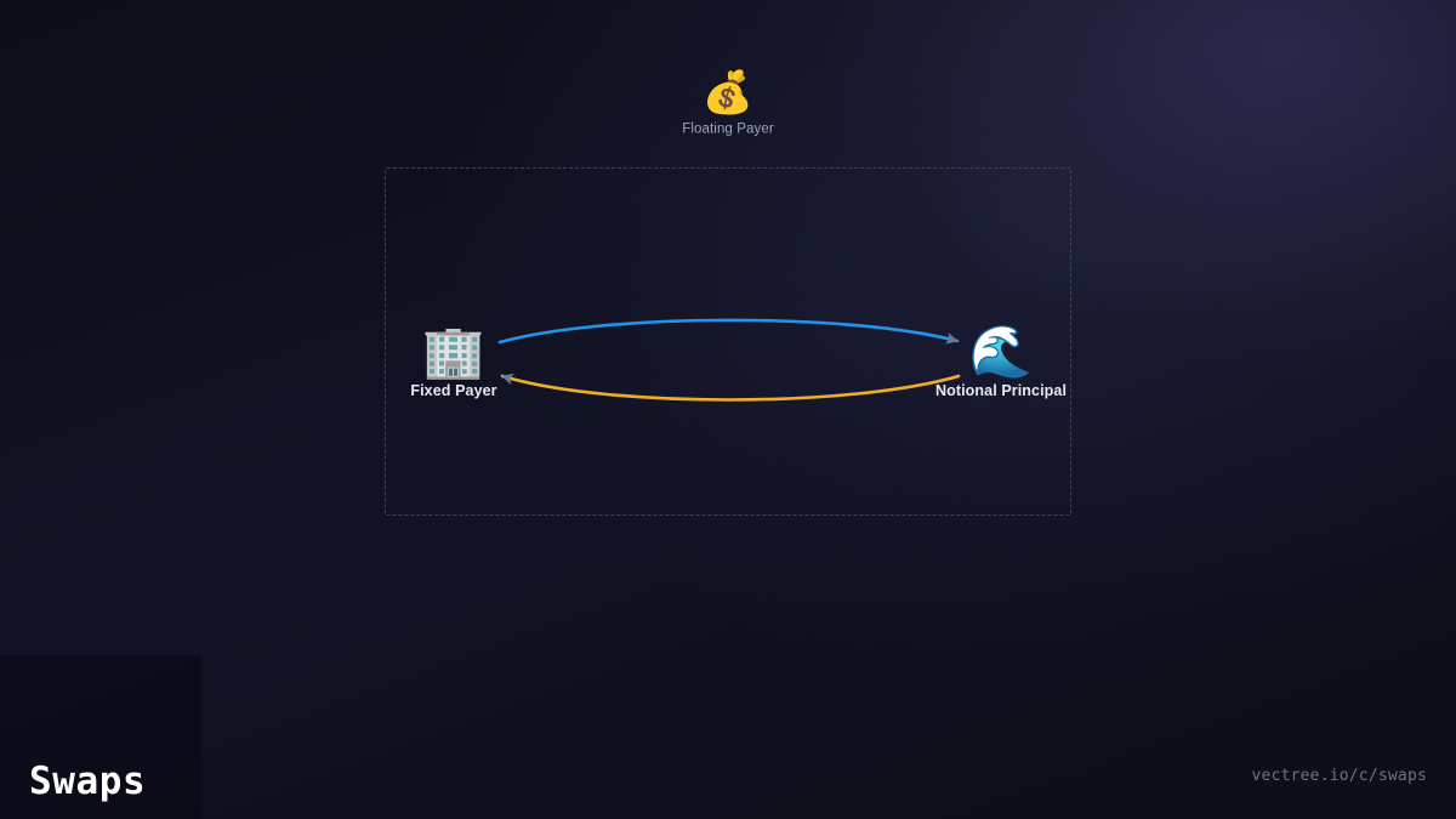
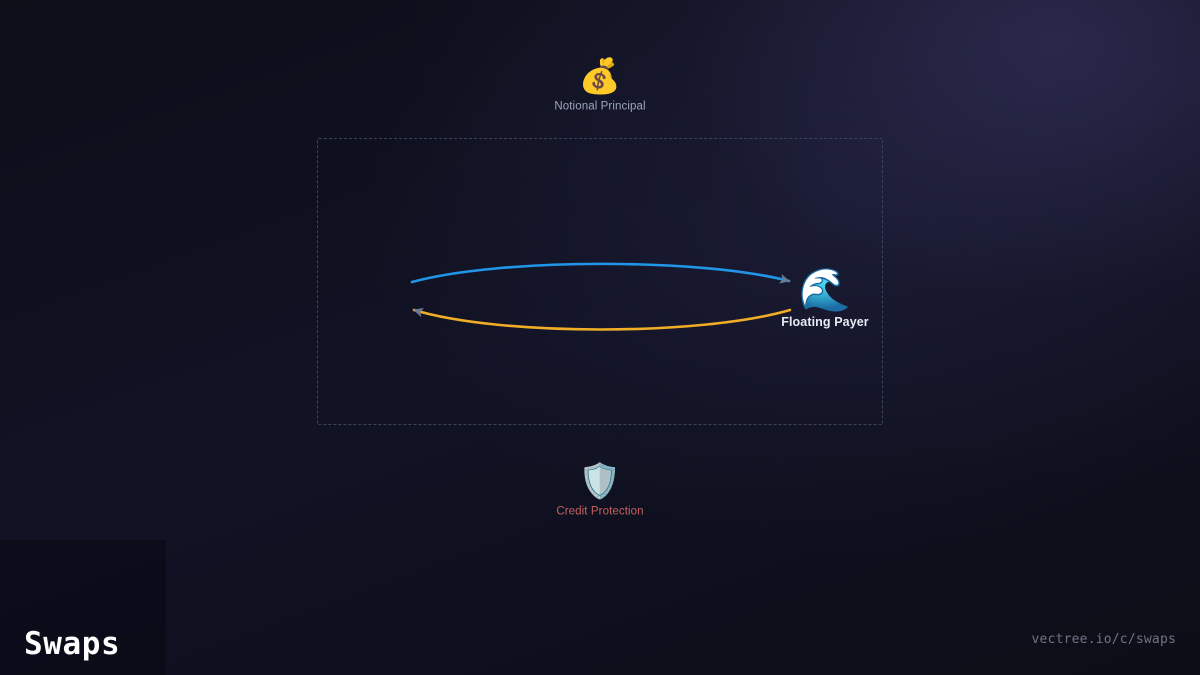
  💰
- Floating Payer
+ Notional Principal
- 🏢
- Fixed Payer
  🌊
- Notional Principal
+ Floating Payer
+ 🛡️
+ Credit Protection
  Swaps
  vectree.io/c/swaps
